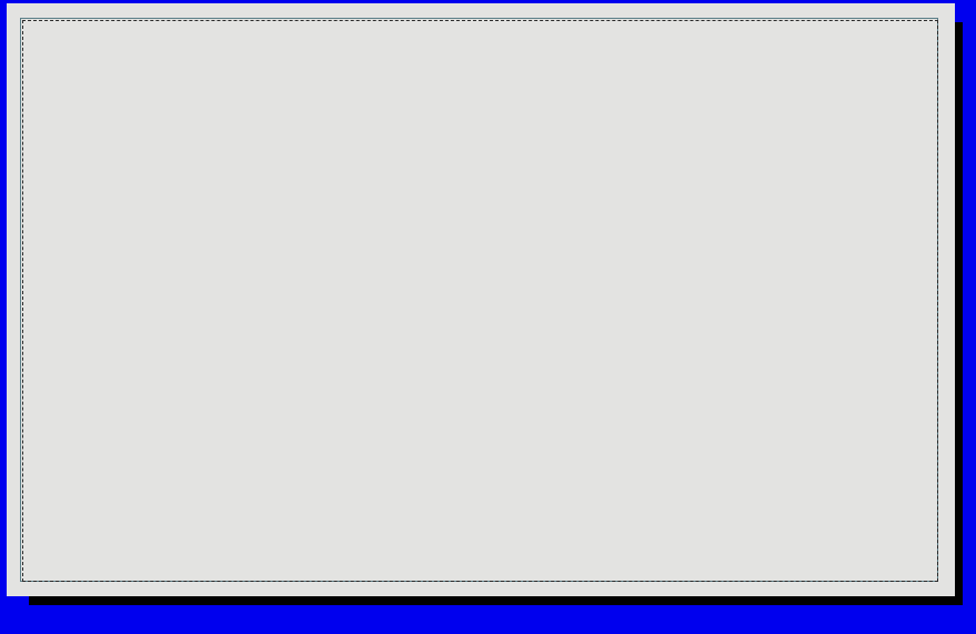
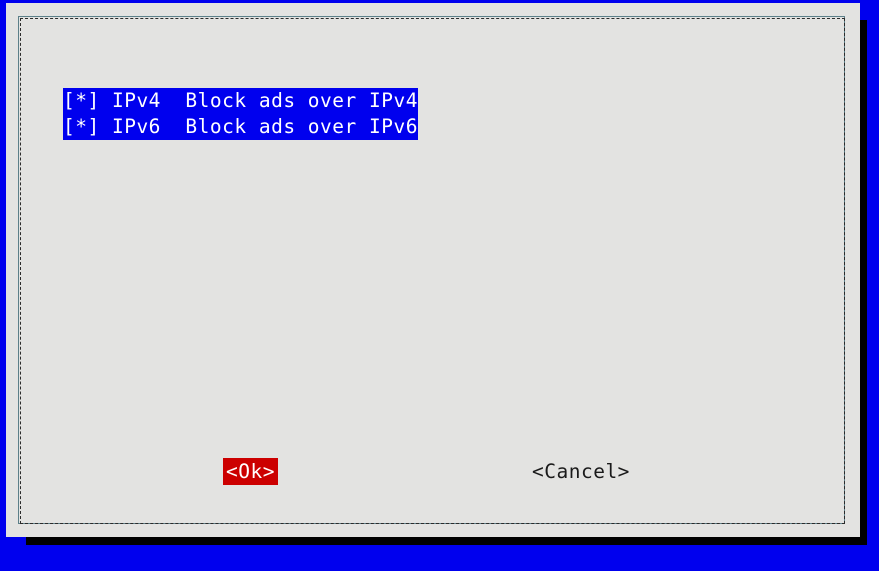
+ [*] IPv4 Block ads over IPv4
+ [*] IPv6 Block ads over IPv6
+ <Ok>
+ <Cancel>
